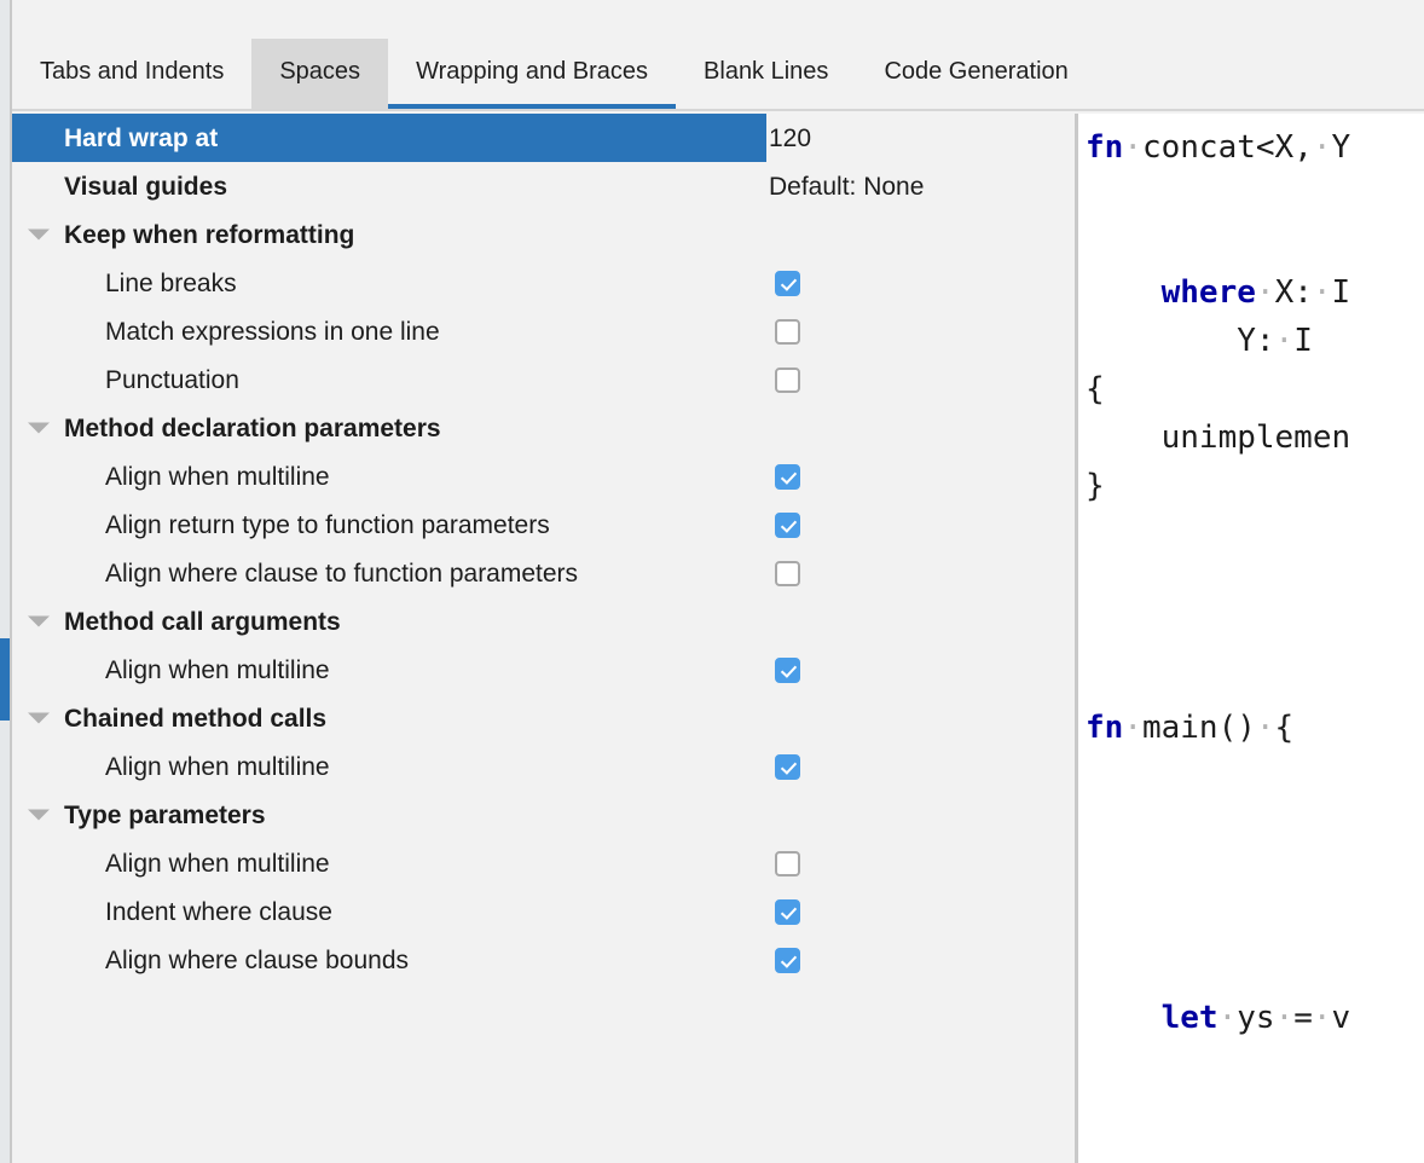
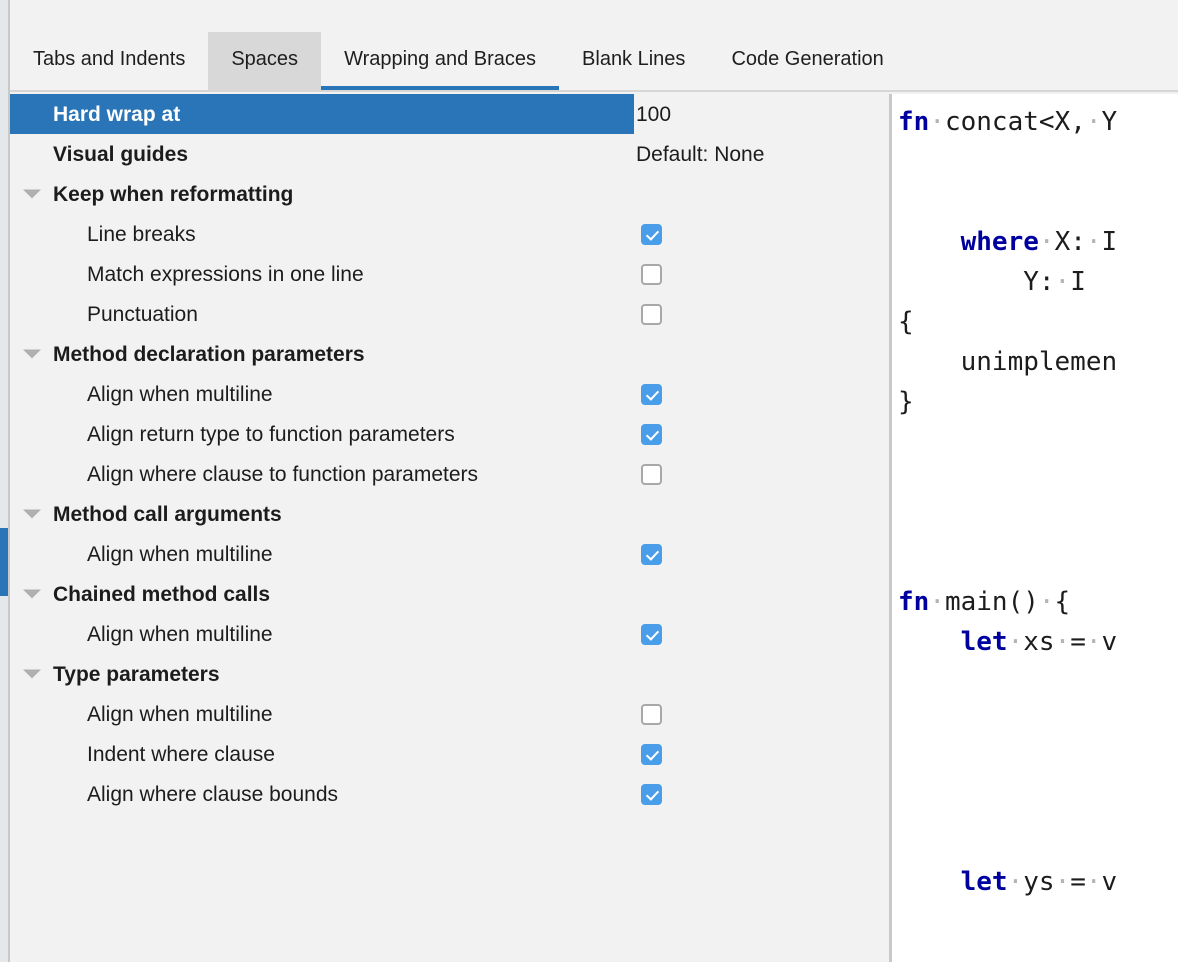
  Tabs and Indents
  Spaces
  Wrapping and Braces
  Blank Lines
  Code Generation
  Hard wrap at
- 120
+ 100
  Visual guides
  Default: None
  Keep when reformatting
  Line breaks
  Match expressions in one line
  Punctuation
  Method declaration parameters
  Align when multiline
  Align return type to function parameters
  Align where clause to function parameters
  Method call arguments
  Align when multiline
  Chained method calls
  Align when multiline
  Type parameters
  Align when multiline
  Indent where clause
  Align where clause bounds
  fn·concat<X,·Y
  where·X:·I
  Y:·I
  {
  unimplemen
  }
  fn·main()·{
+ let·xs·=·v
  let·ys·=·v
